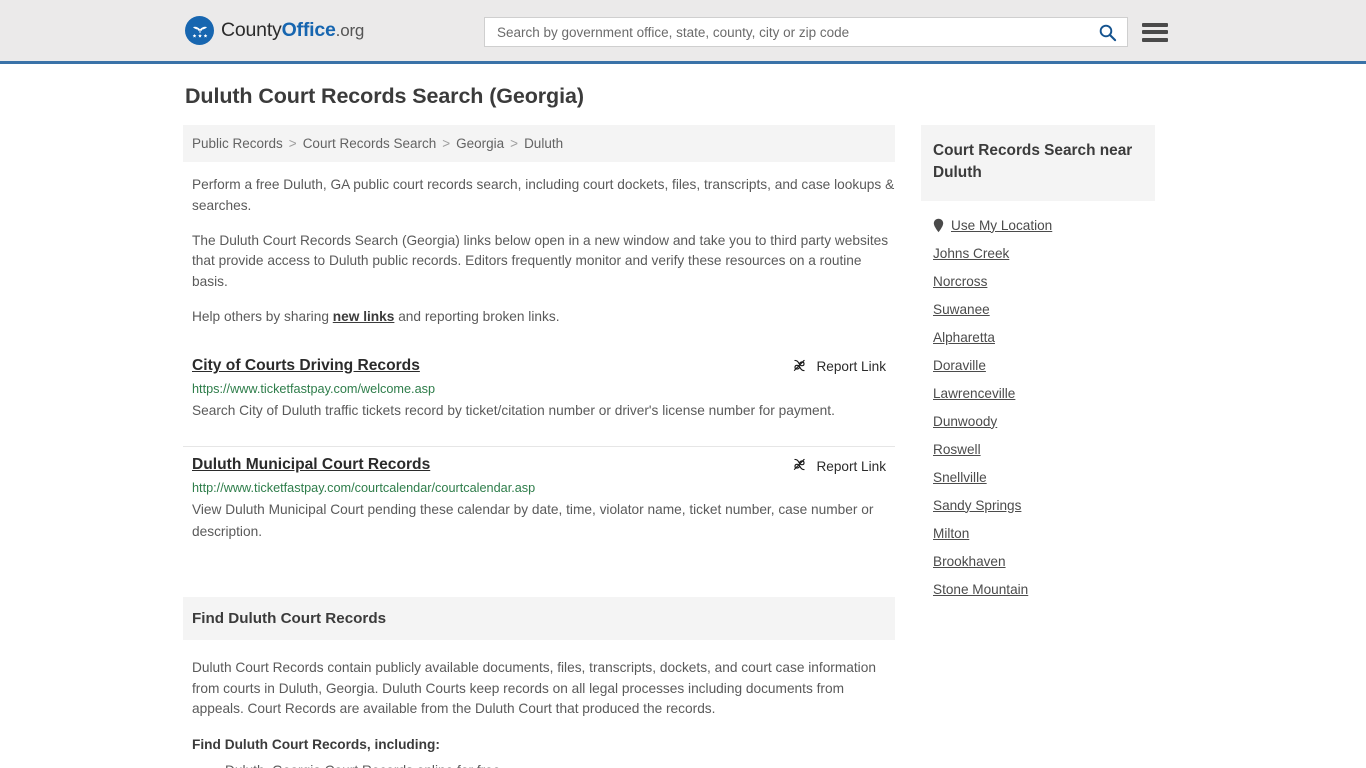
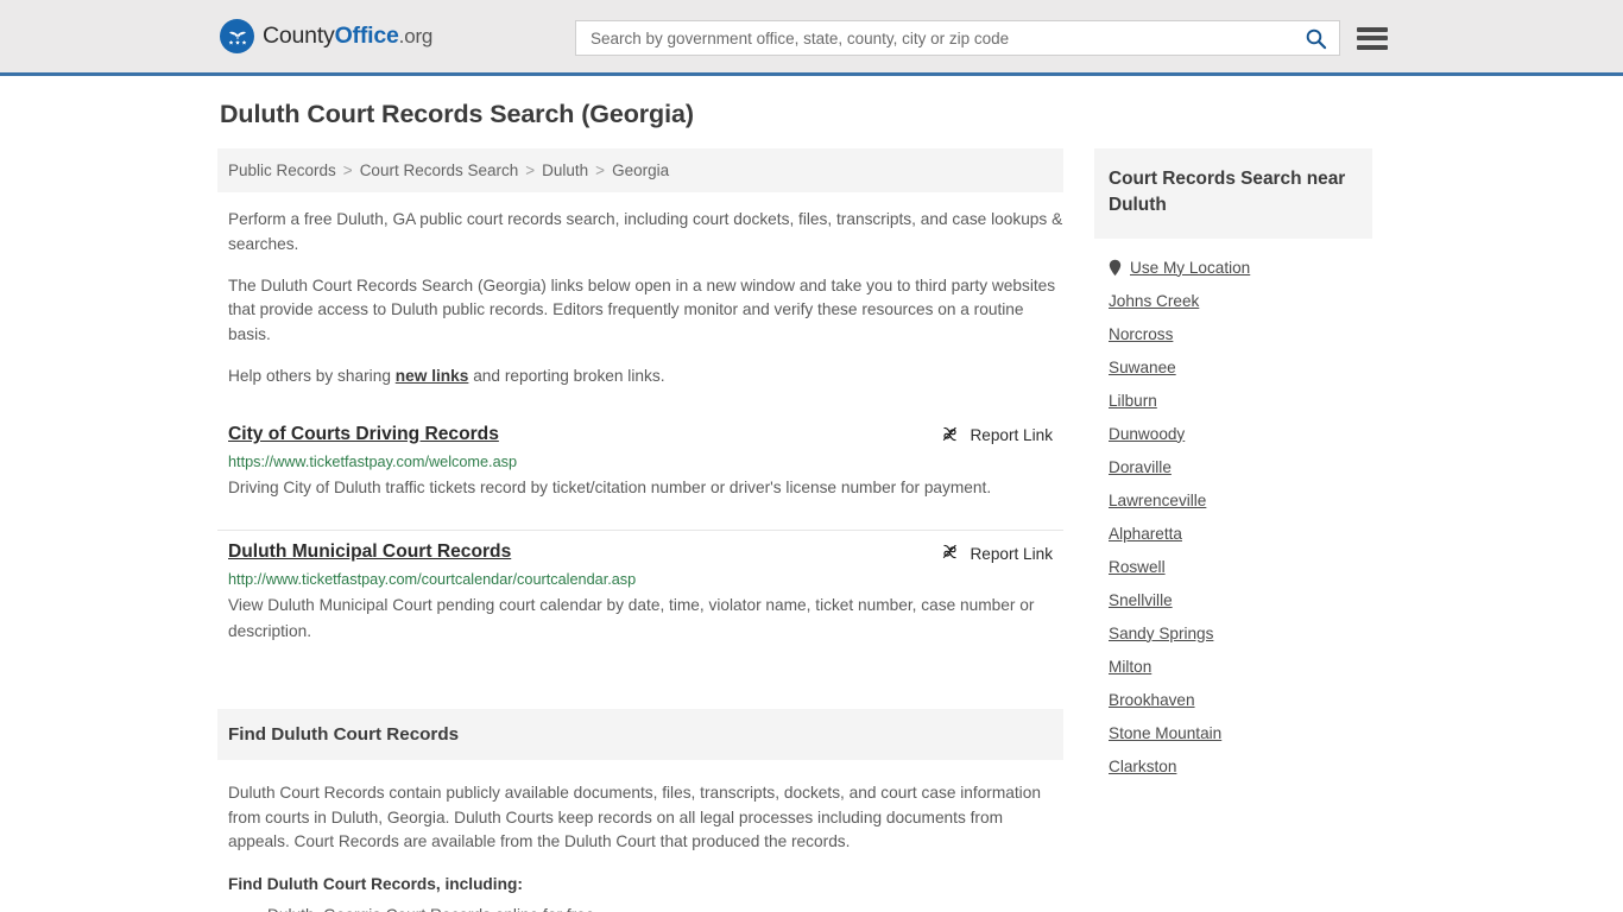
  CountyOffice.org
  Search by government office, state, county, city or zip code
  Duluth Court Records Search (Georgia)
  Public Records
  >
  Court Records Search
  >
- Georgia
+ Duluth
  >
- Duluth
+ Georgia
  Perform a free Duluth, GA public court records search, including court dockets, files, transcripts, and case lookups & searches.
  The Duluth Court Records Search (Georgia) links below open in a new window and take you to third party websites that provide access to Duluth public records. Editors frequently monitor and verify these resources on a routine basis.
  Help others by sharing new links and reporting broken links.
  City of Courts Driving Records
  Report Link
  https://www.ticketfastpay.com/welcome.asp
- Search City of Duluth traffic tickets record by ticket/citation number or driver's license number for payment.
+ Driving City of Duluth traffic tickets record by ticket/citation number or driver's license number for payment.
  Duluth Municipal Court Records
  Report Link
  http://www.ticketfastpay.com/courtcalendar/courtcalendar.asp
- View Duluth Municipal Court pending these calendar by date, time, violator name, ticket number, case number or description.
+ View Duluth Municipal Court pending court calendar by date, time, violator name, ticket number, case number or description.
  Find Duluth Court Records
  Duluth Court Records contain publicly available documents, files, transcripts, dockets, and court case information from courts in Duluth, Georgia. Duluth Courts keep records on all legal processes including documents from appeals. Court Records are available from the Duluth Court that produced the records.
  Find Duluth Court Records, including:
  Court Records Search near Duluth
  Use My Location
  Johns Creek
  Norcross
  Suwanee
+ Lilburn
- Alpharetta
+ Dunwoody
  Doraville
  Lawrenceville
- Dunwoody
+ Alpharetta
  Roswell
  Snellville
  Sandy Springs
  Milton
  Brookhaven
  Stone Mountain
+ Clarkston
